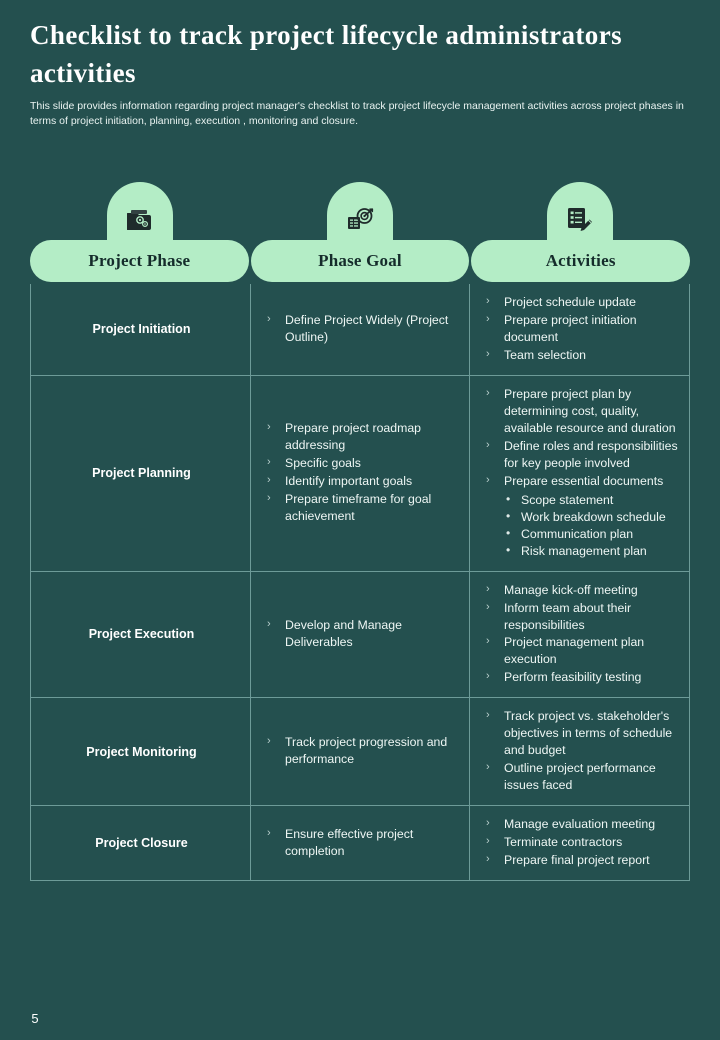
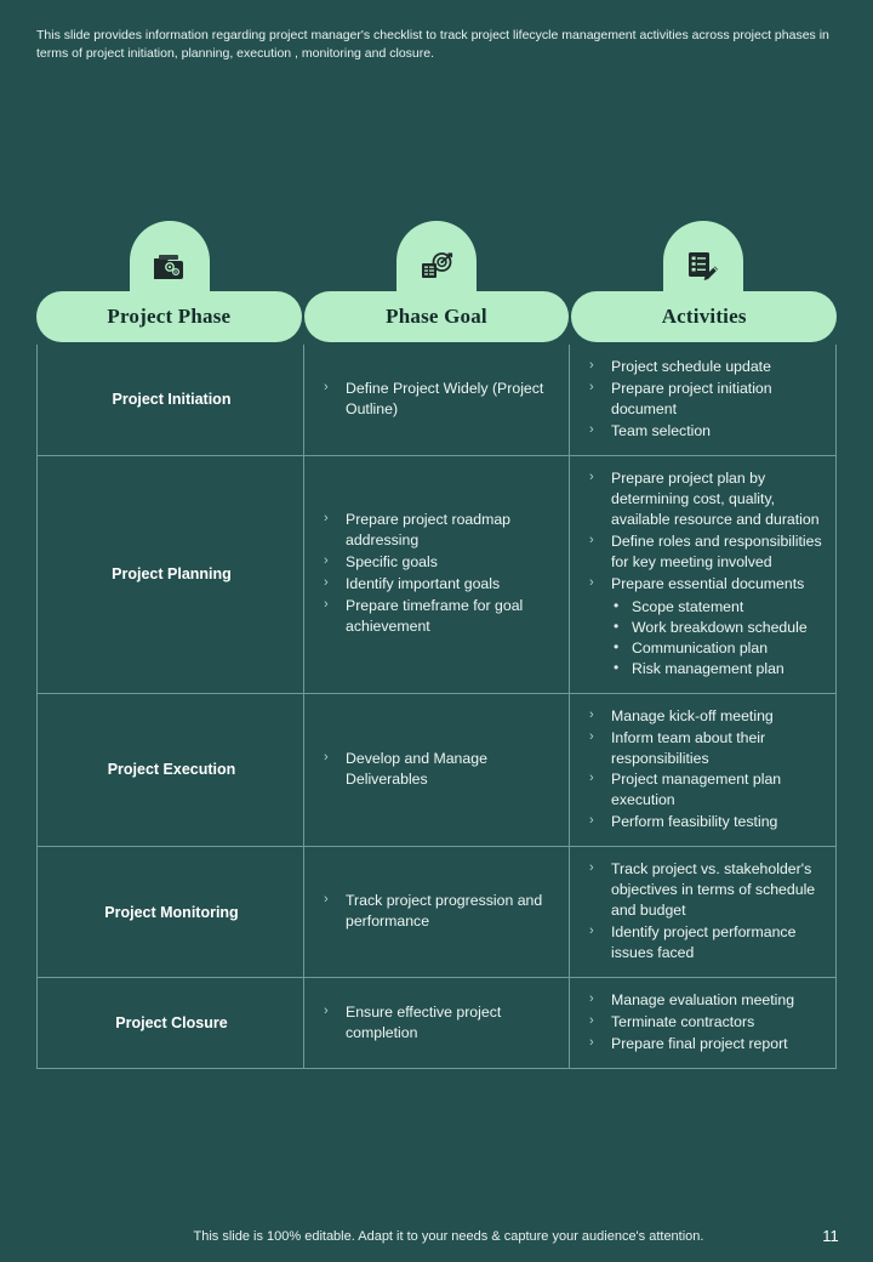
- Checklist to track project lifecycle administrators activities
  This slide provides information regarding project manager's checklist to track project lifecycle management activities across project phases in terms of project initiation, planning, execution , monitoring and closure.
  Project Phase
  Phase Goal
  Activities
  Project Initiation
  ›
  Define Project Widely (Project Outline)
  ›
  Project schedule update
  ›
  Prepare project initiation document
  ›
  Team selection
  Project Planning
  ›
  Prepare project roadmap addressing
  ›
  Specific goals
  ›
  Identify important goals
  ›
  Prepare timeframe for goal achievement
  ›
  Prepare project plan by determining cost, quality, available resource and duration
  ›
- Define roles and responsibilities for key people involved
+ Define roles and responsibilities for key meeting involved
  ›
  Prepare essential documents
  •
  Scope statement
  •
  Work breakdown schedule
  •
  Communication plan
  •
  Risk management plan
  Project Execution
  ›
  Develop and Manage Deliverables
  ›
  Manage kick-off meeting
  ›
  Inform team about their responsibilities
  ›
  Project management plan execution
  ›
  Perform feasibility testing
  Project Monitoring
  ›
  Track project progression and performance
  ›
  Track project vs. stakeholder's objectives in terms of schedule and budget
  ›
- Outline project performance issues faced
+ Identify project performance issues faced
  Project Closure
  ›
  Ensure effective project completion
  ›
  Manage evaluation meeting
  ›
  Terminate contractors
  ›
  Prepare final project report
+ This slide is 100% editable. Adapt it to your needs & capture your audience's attention.
- 5
+ 11
